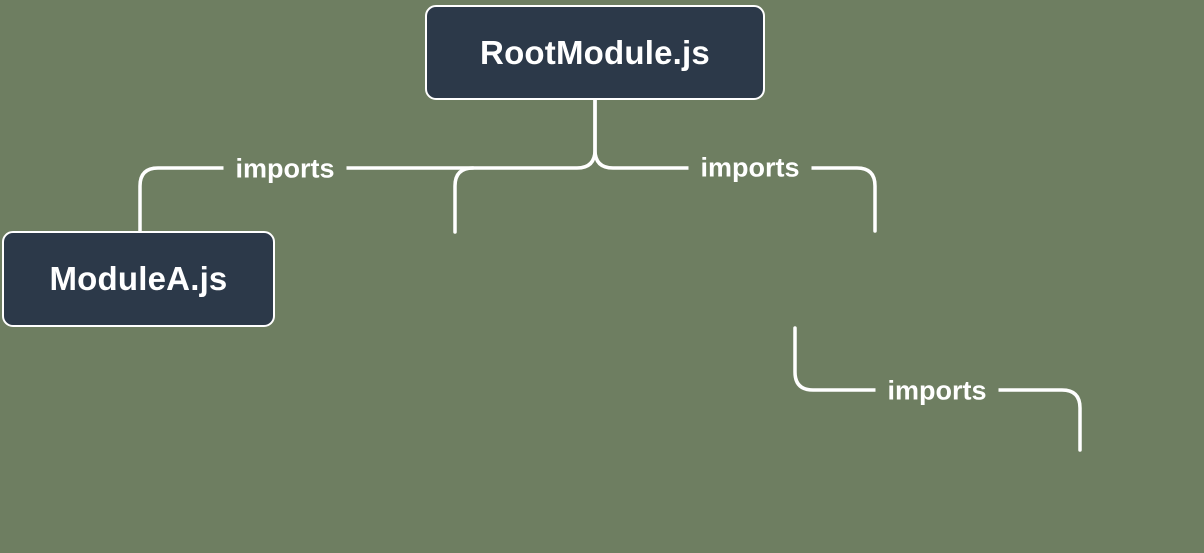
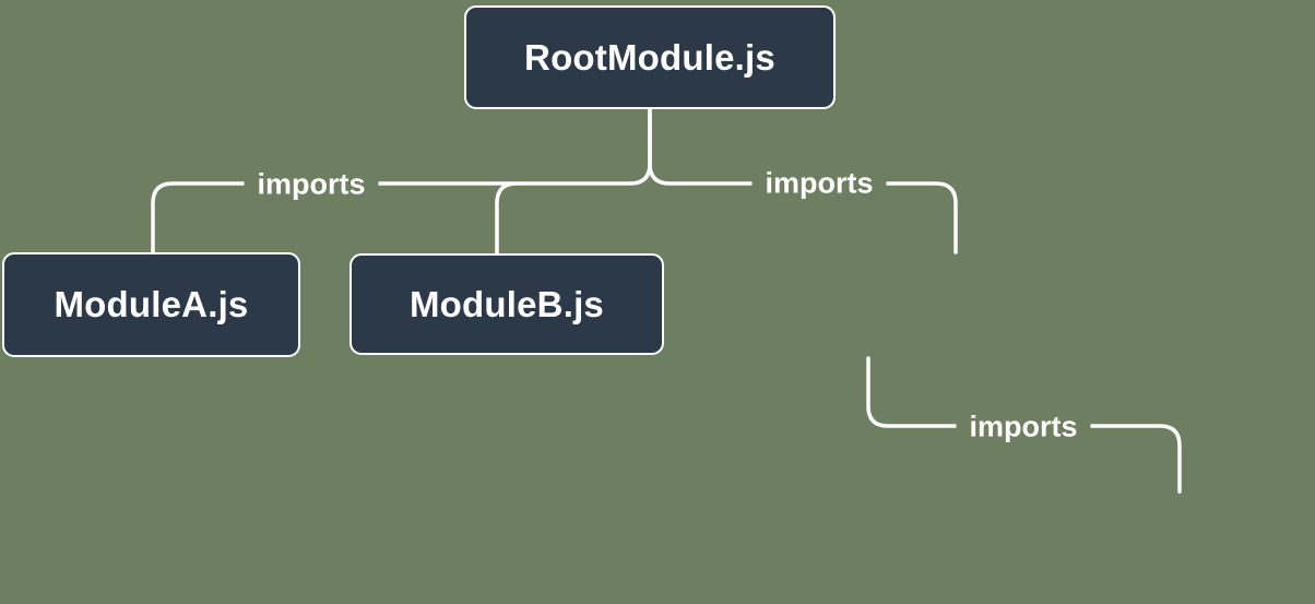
  RootModule.js
  ModuleA.js
+ ModuleB.js
  imports
  imports
  imports
